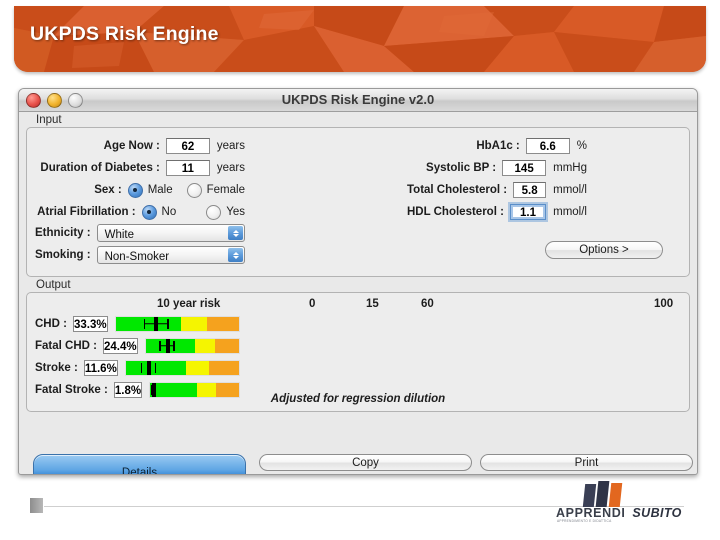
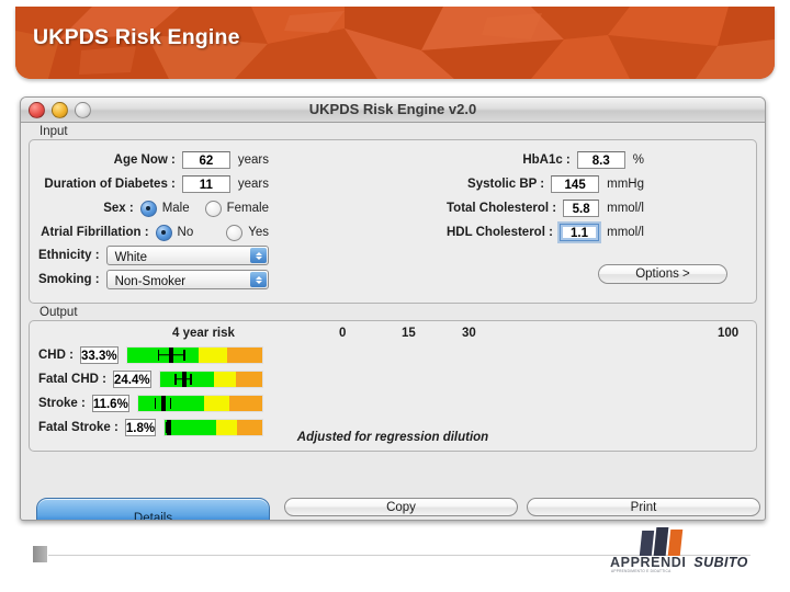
  UKPDS Risk Engine
  UKPDS Risk Engine v2.0
  Input
  Age Now :
  62
  years
  Duration of Diabetes :
  11
  years
  Sex :
  Male
  Female
  Atrial Fibrillation :
  No
  Yes
  Ethnicity :
  White
  Smoking :
  Non-Smoker
  HbA1c :
- 6.6
+ 8.3
  %
  Systolic BP :
  145
  mmHg
  Total Cholesterol :
  5.8
  mmol/l
  HDL Cholesterol :
  1.1
  mmol/l
  Options >
  Output
- 10 year risk
+ 4 year risk
  0
  15
- 60
+ 30
  100
  CHD :
  33.3%
  Fatal CHD :
  24.4%
  Stroke :
  11.6%
  Fatal Stroke :
  1.8%
  Adjusted for regression dilution
  Details
  Copy
  Print
  APPRENDI
  SUBITO
